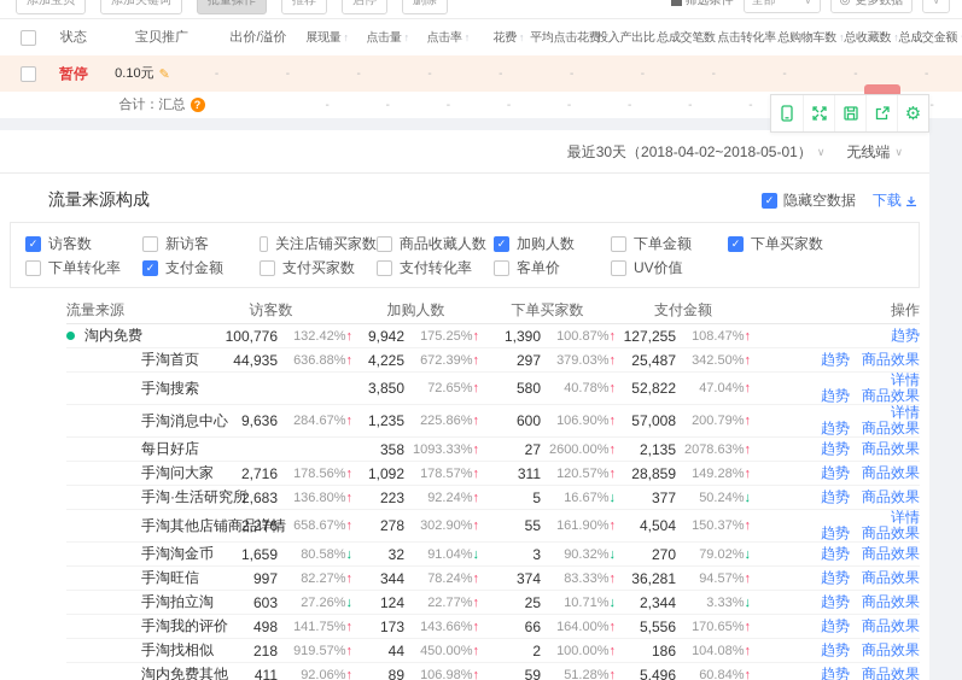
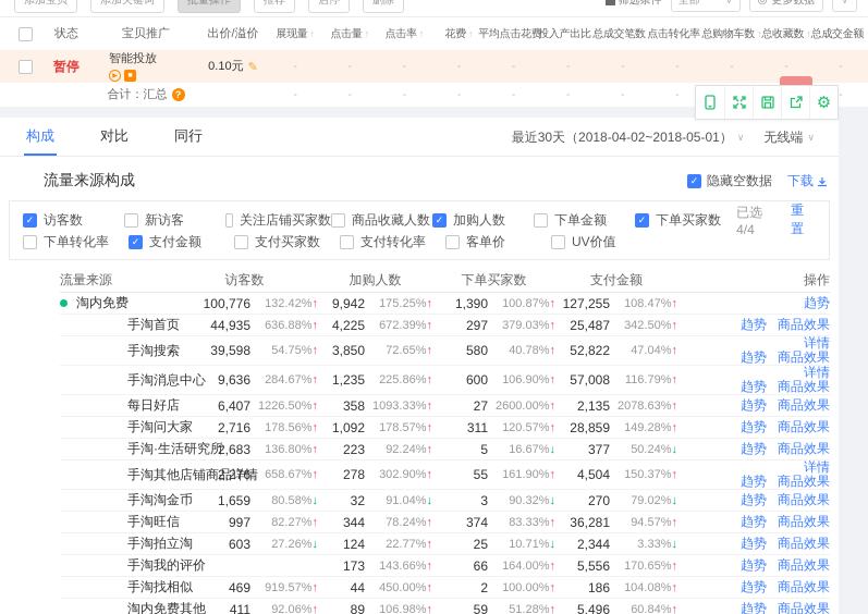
  添加宝贝
  添加关键词
  批量操作
  推荐
  启停
  删除
  筛选条件
  全部
  ◎
  更多数据
  状态
  宝贝推广
  出价/溢价
  展现量
  ↑
  点击量
  ↑
  点击率
  ↑
  花费
  ↑
  平均点击花费
  ↑
  投入产出比
  ↑
  总成交笔数
  ↑
  点击转化率
  ↑
  总购物车数
  ↑
  总收藏数
  ↑
  总成交金额
  暂停
+ 智能投放
  0.10元
  ✎
  -
  -
  -
  -
  -
  -
  -
  -
  -
  -
  -
  合计：汇总
  ?
  -
  -
  -
  -
  -
  -
  -
  -
  -
+ 构成
+ 对比
+ 同行
  最近30天（2018-04-02~2018-05-01）
  ∨
  无线端
  ∨
  流量来源构成
  ✓
  隐藏空数据
  下载
  ✓
  访客数
  新访客
  关注店铺买家数
  商品收藏人数
  ✓
  加购人数
  下单金额
  ✓
  下单买家数
+ 已选 4/4
+ 重置
  下单转化率
  ✓
  支付金额
  支付买家数
  支付转化率
  客单价
  UV价值
  流量来源
  访客数
  加购人数
  下单买家数
  支付金额
  操作
  淘内免费
  100,776
  132.42%↑
  9,942
  175.25%↑
  1,390
  100.87%↑
  127,255
  108.47%↑
  趋势
  手淘首页
  44,935
  636.88%↑
  4,225
  672.39%↑
  297
  379.03%↑
  25,487
  342.50%↑
  趋势
  商品效果
  手淘搜索
+ 39,598
+ 54.75%↑
  3,850
  72.65%↑
  580
  40.78%↑
  52,822
  47.04%↑
  详情
  趋势
  商品效果
  手淘消息中心
  9,636
  284.67%↑
  1,235
  225.86%↑
  600
  106.90%↑
  57,008
- 200.79%↑
+ 116.79%↑
  详情
  趋势
  商品效果
  每日好店
+ 6,407
+ 1226.50%↑
  358
  1093.33%↑
  27
  2600.00%↑
  2,135
  2078.63%↑
  趋势
  商品效果
  手淘问大家
  2,716
  178.56%↑
  1,092
  178.57%↑
  311
  120.57%↑
  28,859
  149.28%↑
  趋势
  商品效果
  手淘·生活研究所
  2,683
  136.80%↑
  223
  92.24%↑
  5
  16.67%↓
  377
  50.24%↓
  趋势
  商品效果
  手淘其他店铺商品详情
  2,276
  658.67%↑
  278
  302.90%↑
  55
  161.90%↑
  4,504
  150.37%↑
  详情
  趋势
  商品效果
  手淘淘金币
  1,659
  80.58%↓
  32
  91.04%↓
  3
  90.32%↓
  270
  79.02%↓
  趋势
  商品效果
  手淘旺信
  997
  82.27%↑
  344
  78.24%↑
  374
  83.33%↑
  36,281
  94.57%↑
  趋势
  商品效果
  手淘拍立淘
  603
  27.26%↓
  124
  22.77%↑
  25
  10.71%↓
  2,344
  3.33%↓
  趋势
  商品效果
  手淘我的评价
- 498
- 141.75%↑
  173
  143.66%↑
  66
  164.00%↑
  5,556
  170.65%↑
  趋势
  商品效果
  手淘找相似
- 218
+ 469
  919.57%↑
  44
  450.00%↑
  2
  100.00%↑
  186
  104.08%↑
  趋势
  商品效果
  淘内免费其他
  411
  92.06%↑
  89
  106.98%↑
  59
  51.28%↑
  5,496
  60.84%↑
  趋势
  商品效果
  ⚙
